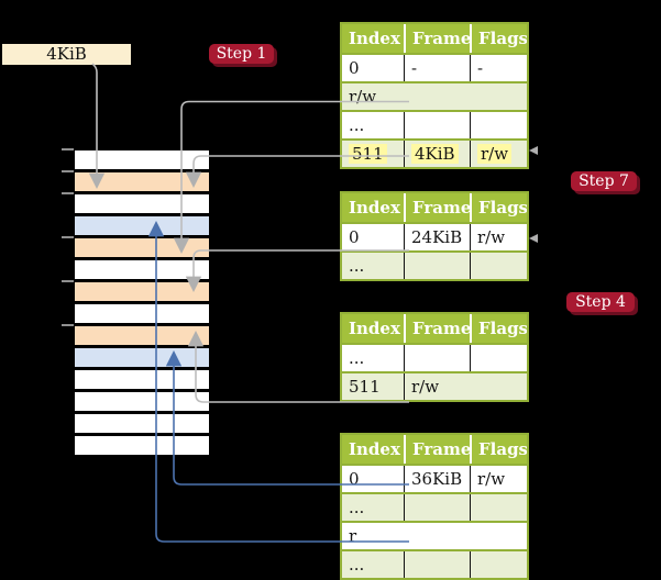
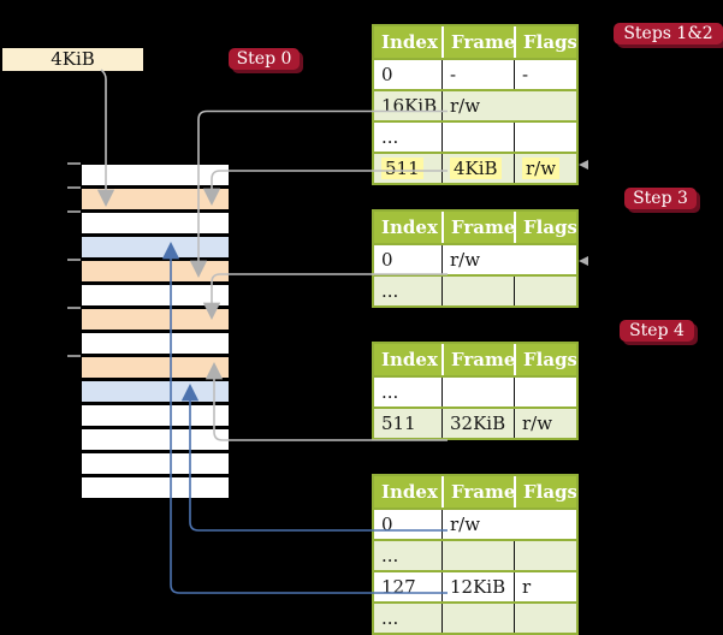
  4KiB
- Step 1
+ Step 0
+ Steps 1&2
- Step 7
+ Step 3
  Step 4
  Index
  Frame
  Flags
  0
  -
  -
+ 16KiB
  r/w
  ...
  511
  4KiB
  r/w
  Index
  Frame
  Flags
  0
- 24KiB
  r/w
  ...
  Index
  Frame
  Flags
  ...
  511
+ 32KiB
  r/w
  Index
  Frame
  Flags
  0
- 36KiB
  r/w
  ...
+ 127
+ 12KiB
  r
  ...
